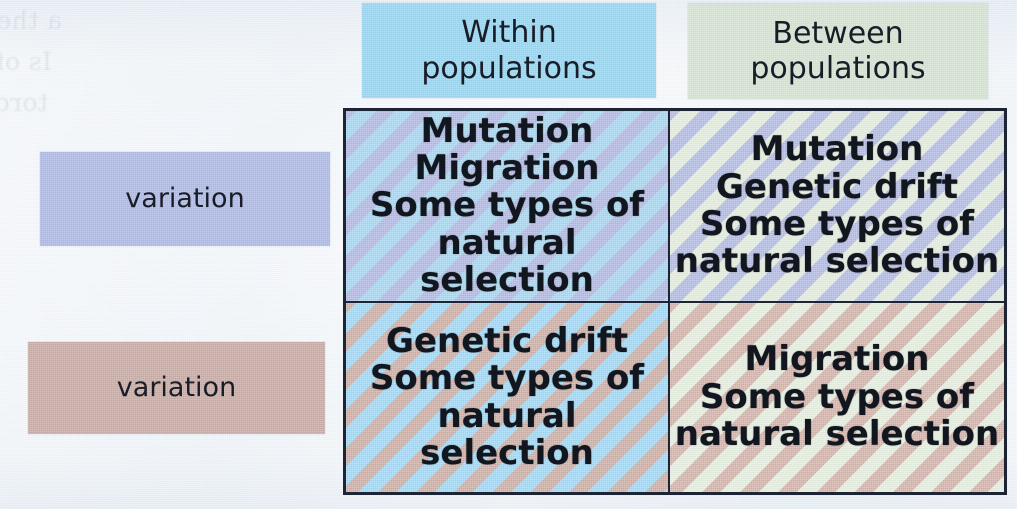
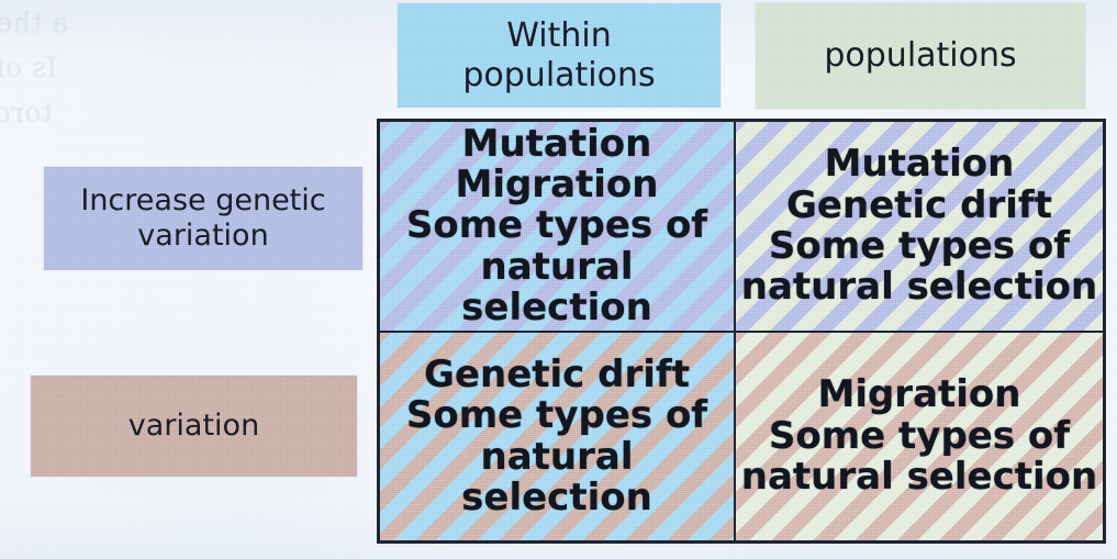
  Within
  populations
- Between
  populations
+ Increase genetic
  variation
  variation
  Mutation
  Migration
  Some types of
  natural selection
  Mutation
  Genetic drift
  Some types of
  natural selection
  Genetic drift
  Some types of
  natural selection
  Migration
  Some types of
  natural selection
